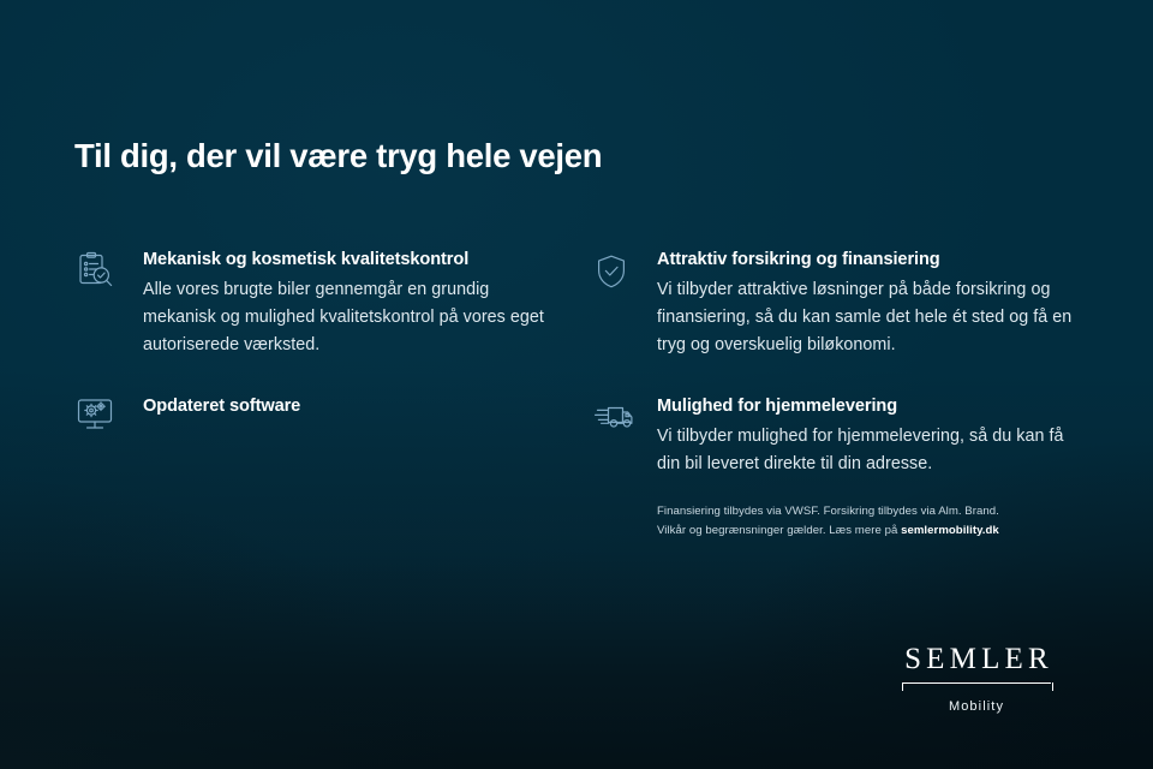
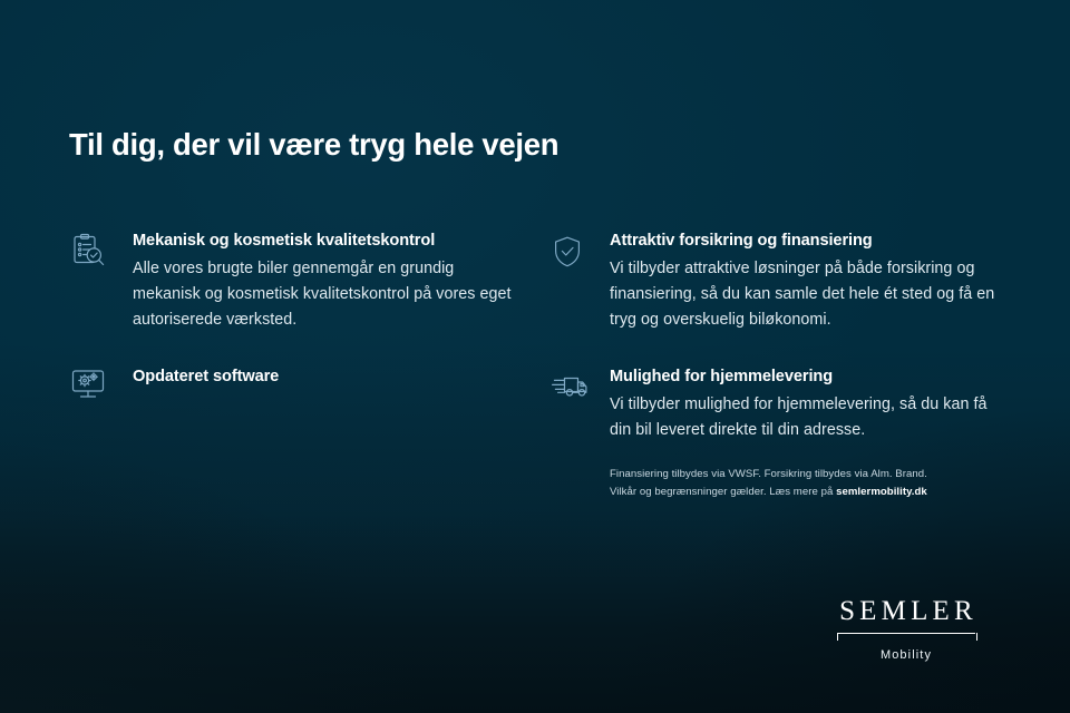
  Til dig, der vil være tryg hele vejen
  Mekanisk og kosmetisk kvalitetskontrol
- Alle vores brugte biler gennemgår en grundig mekanisk og mulighed kvalitetskontrol på vores eget autoriserede værksted.
+ Alle vores brugte biler gennemgår en grundig mekanisk og kosmetisk kvalitetskontrol på vores eget autoriserede værksted.
  Opdateret software
  Attraktiv forsikring og finansiering
  Vi tilbyder attraktive løsninger på både forsikring og finansiering, så du kan samle det hele ét sted og få en tryg og overskuelig biløkonomi.
  Mulighed for hjemmelevering
  Vi tilbyder mulighed for hjemmelevering, så du kan få din bil leveret direkte til din adresse.
  Finansiering tilbydes via VWSF. Forsikring tilbydes via Alm. Brand.
  Vilkår og begrænsninger gælder. Læs mere på semlermobility.dk
  SEMLER
  Mobility
